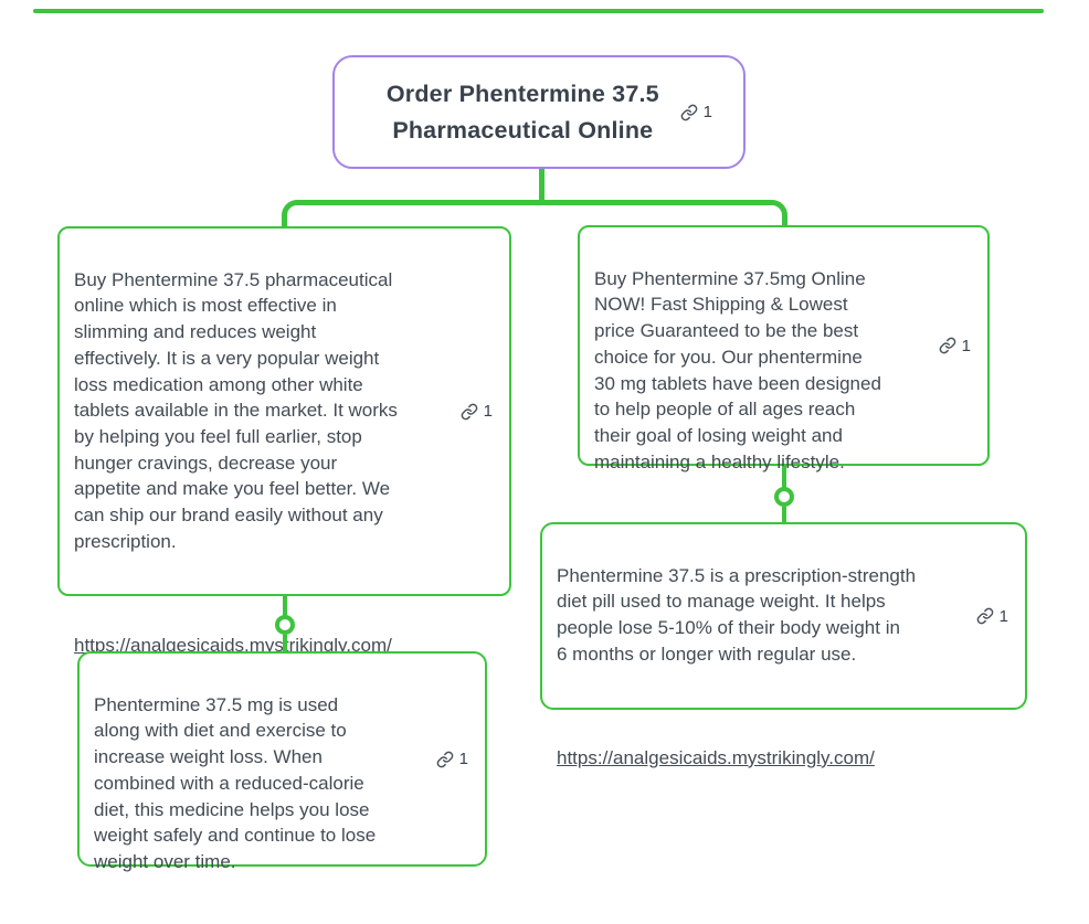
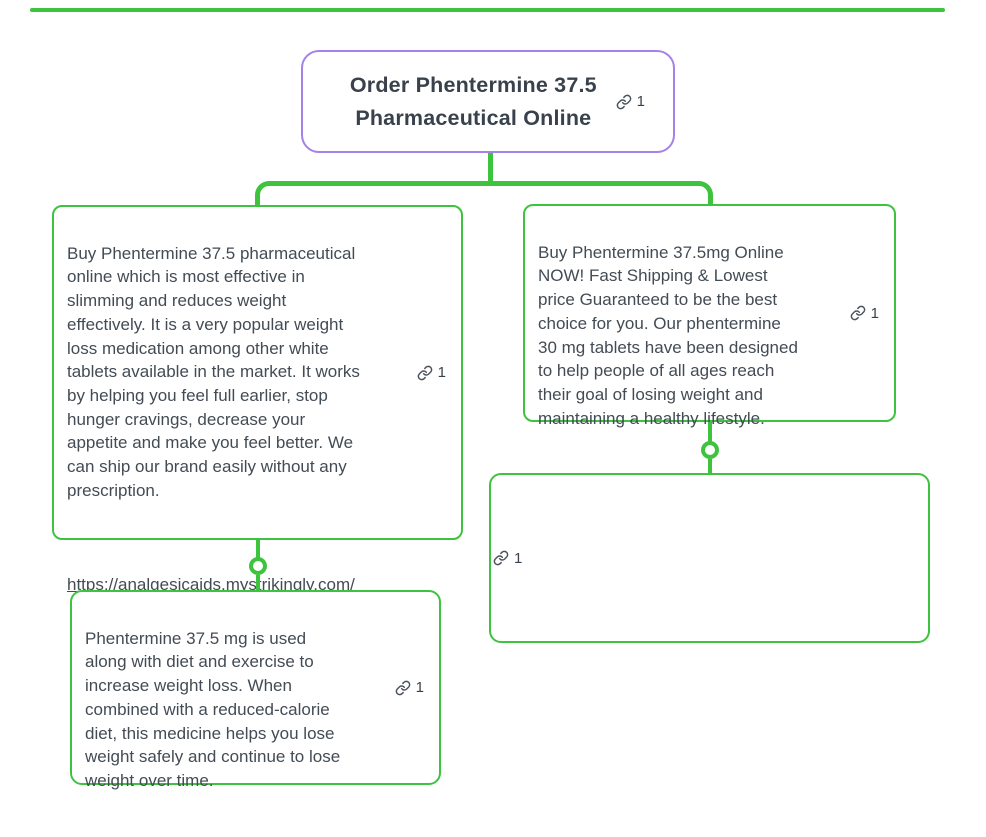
  Order Phentermine 37.5
  Pharmaceutical Online
  1
  Buy Phentermine 37.5 pharmaceutical
  online which is most effective in
  slimming and reduces weight
  effectively. It is a very popular weight
  loss medication among other white
  tablets available in the market. It works
  by helping you feel full earlier, stop
  hunger cravings, decrease your
  appetite and make you feel better. We
  can ship our brand easily without any
  prescription.
  https://analgesicaids.mysrikingly.com/
  1
  Buy Phentermine 37.5mg Online
  NOW! Fast Shipping & Lowest
  price Guaranteed to be the best
  choice for you. Our phentermine
  30 mg tablets have been designed
  to help people of all ages reach
  their goal of losing weight and
  maintaining a healthy lifestyle.
  1
- Phentermine 37.5 is a prescription-strength
- diet pill used to manage weight. It helps
- people lose 5-10% of their body weight in
- 6 months or longer with regular use.
- https://analgesicaids.mystrikingly.com/
  1
  Phentermine 37.5 mg is used
  along with diet and exercise to
  increase weight loss. When
  combined with a reduced-calorie
  diet, this medicine helps you lose
  weight safely and continue to lose
  weight over time.
  1
